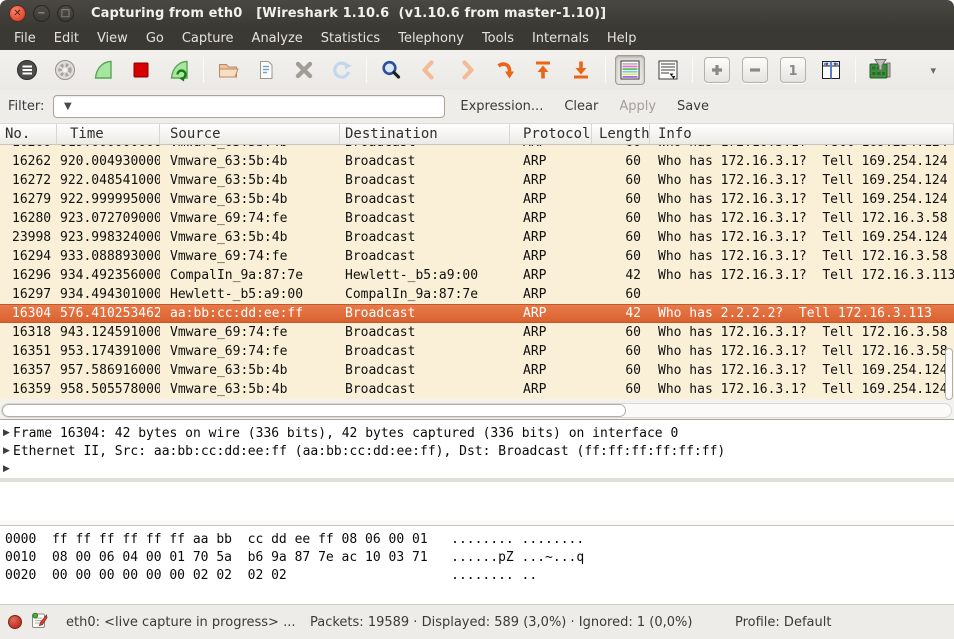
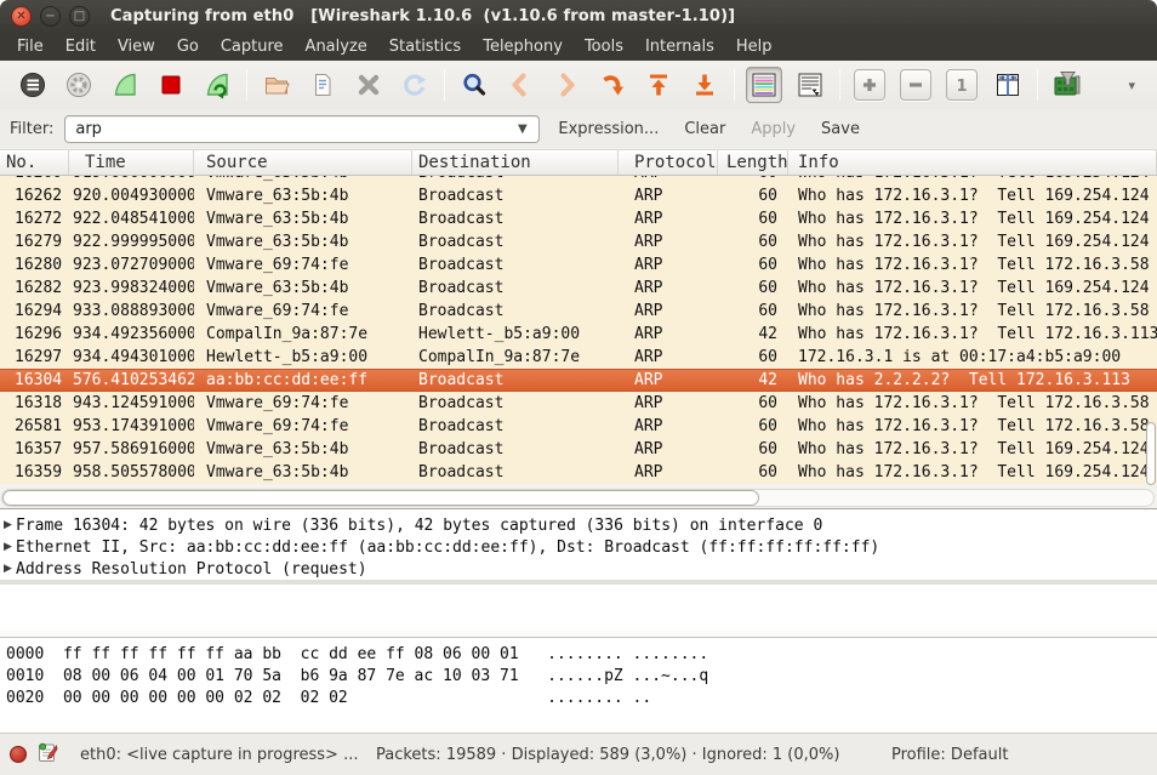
  ✕
  −
  □
  Capturing from eth0 [Wireshark 1.10.6 (v1.10.6 from master-1.10)]
  File
  Edit
  View
  Go
  Capture
  Analyze
  Statistics
  Telephony
  Tools
  Internals
  Help
  1
  ▾
  Filter:
+ arp
  ▼
  Expression...
  Clear
  Apply
  Save
  No.
  Time
  Source
  Destination
  Protocol
  Length
  Info
  16262
  920.004930000
  Vmware_63:5b:4b
  Broadcast
  ARP
  60
  Who has 172.16.3.1? Tell 169.254.124
  16272
  922.048541000
  Vmware_63:5b:4b
  Broadcast
  ARP
  60
  Who has 172.16.3.1? Tell 169.254.124
  16279
  922.999995000
  Vmware_63:5b:4b
  Broadcast
  ARP
  60
  Who has 172.16.3.1? Tell 169.254.124
  16280
  923.072709000
  Vmware_69:74:fe
  Broadcast
  ARP
  60
  Who has 172.16.3.1? Tell 172.16.3.58
- 23998
+ 16282
  923.998324000
  Vmware_63:5b:4b
  Broadcast
  ARP
  60
  Who has 172.16.3.1? Tell 169.254.124
  16294
  933.088893000
  Vmware_69:74:fe
  Broadcast
  ARP
  60
  Who has 172.16.3.1? Tell 172.16.3.58
  16296
  934.492356000
  CompalIn_9a:87:7e
  Hewlett-_b5:a9:00
  ARP
  42
  Who has 172.16.3.1? Tell 172.16.3.113
  16297
  934.494301000
  Hewlett-_b5:a9:00
  CompalIn_9a:87:7e
  ARP
  60
+ 172.16.3.1 is at 00:17:a4:b5:a9:00
  16304
  576.410253462
  aa:bb:cc:dd:ee:ff
  Broadcast
  ARP
  42
  Who has 2.2.2.2? Tell 172.16.3.113
  16318
  943.124591000
  Vmware_69:74:fe
  Broadcast
  ARP
  60
  Who has 172.16.3.1? Tell 172.16.3.58
- 16351
+ 26581
  953.174391000
  Vmware_69:74:fe
  Broadcast
  ARP
  60
  Who has 172.16.3.1? Tell 172.16.3.58
  16357
  957.586916000
  Vmware_63:5b:4b
  Broadcast
  ARP
  60
  Who has 172.16.3.1? Tell 169.254.124
  16359
  958.505578000
  Vmware_63:5b:4b
  Broadcast
  ARP
  60
  Who has 172.16.3.1? Tell 169.254.124
  ▶
  Frame 16304: 42 bytes on wire (336 bits), 42 bytes captured (336 bits) on interface 0
  ▶
  Ethernet II, Src: aa:bb:cc:dd:ee:ff (aa:bb:cc:dd:ee:ff), Dst: Broadcast (ff:ff:ff:ff:ff:ff)
  ▶
+ Address Resolution Protocol (request)
  0000 ff ff ff ff ff ff aa bb cc dd ee ff 08 06 00 01 ........ ........
  0010 08 00 06 04 00 01 70 5a b6 9a 87 7e ac 10 03 71 ......pZ ...~...q
  0020 00 00 00 00 00 00 02 02 02 02 ........ ..
  eth0: <live capture in progress> ...
  Packets: 19589 · Displayed: 589 (3,0%) · Ignored: 1 (0,0%)
  Profile: Default
